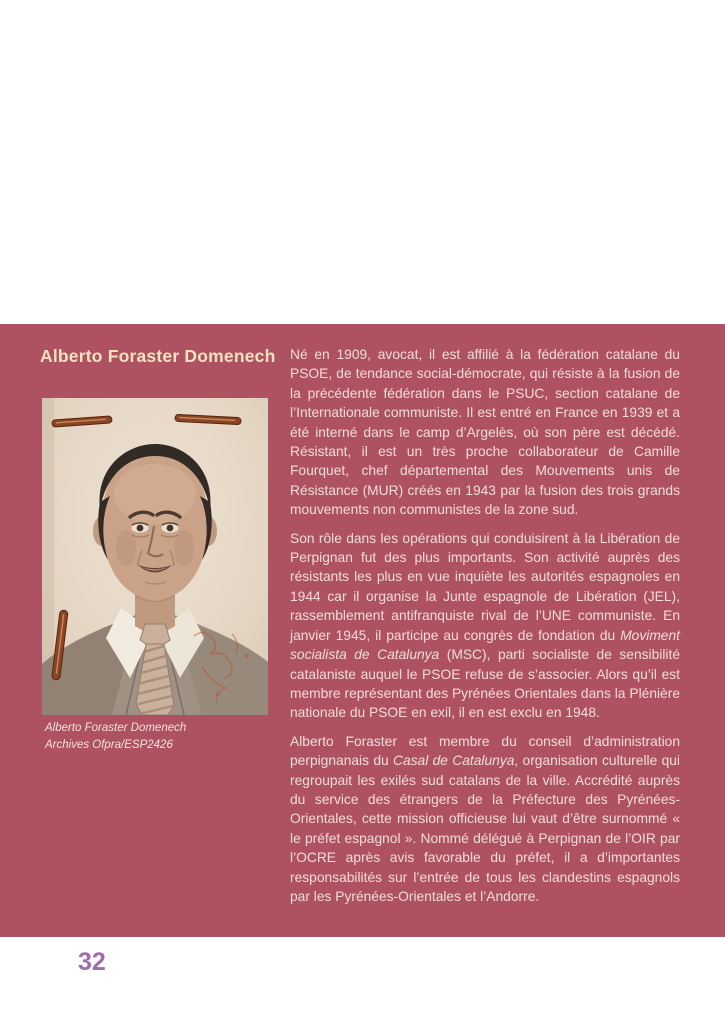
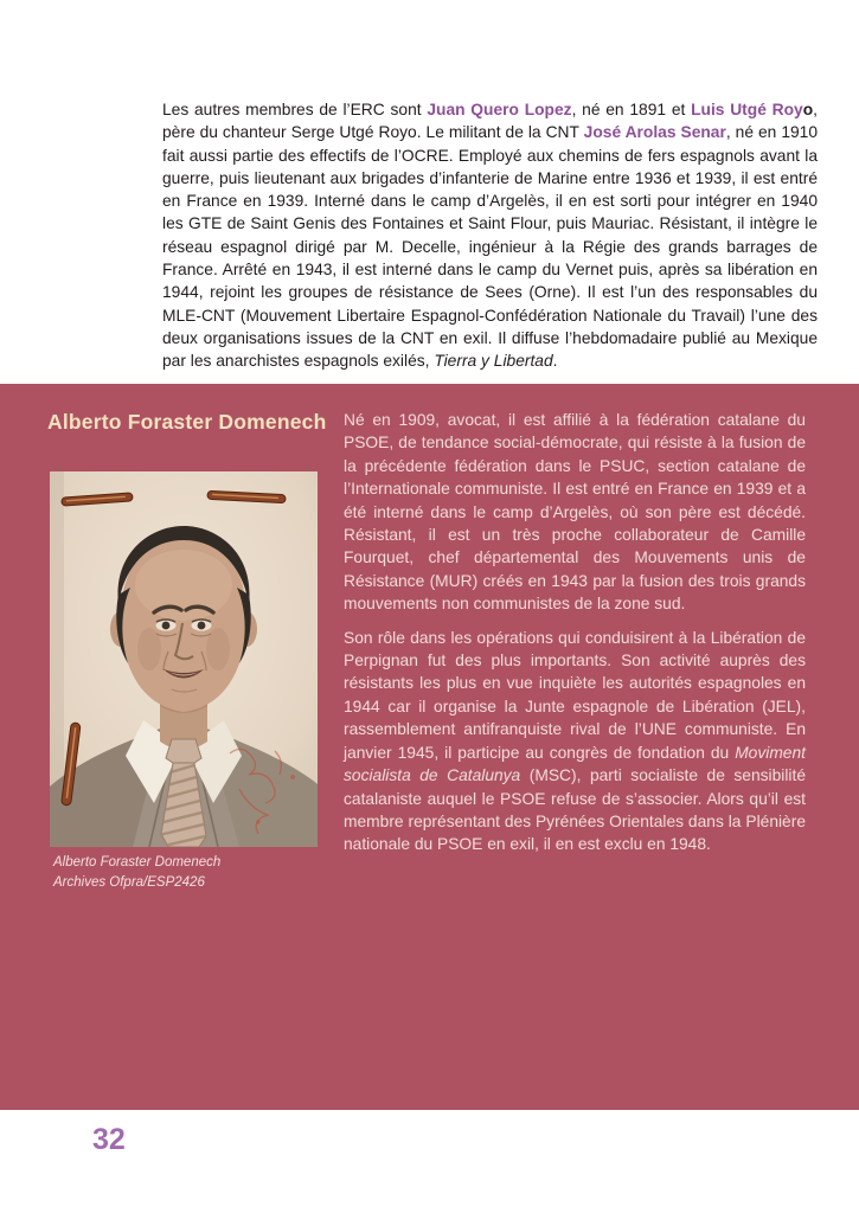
+ Les autres membres de l’ERC sont Juan Quero Lopez, né en 1891 et Luis Utgé Royo, père du chanteur Serge Utgé Royo. Le militant de la CNT José Arolas Senar, né en 1910 fait aussi partie des effectifs de l’OCRE. Employé aux chemins de fers espagnols avant la guerre, puis lieutenant aux brigades d’infanterie de Marine entre 1936 et 1939, il est entré en France en 1939. Interné dans le camp d’Argelès, il en est sorti pour intégrer en 1940 les GTE de Saint Genis des Fontaines et Saint Flour, puis Mauriac. Résistant, il intègre le réseau espagnol dirigé par M. Decelle, ingénieur à la Régie des grands barrages de France. Arrêté en 1943, il est interné dans le camp du Vernet puis, après sa libération en 1944, rejoint les groupes de résistance de Sees (Orne). Il est l’un des responsables du MLE-CNT (Mouvement Libertaire Espagnol-Confédération Nationale du Travail) l’une des deux organisations issues de la CNT en exil. Il diffuse l’hebdomadaire publié au Mexique par les anarchistes espagnols exilés, Tierra y Libertad.
  Alberto Foraster Domenech
  Alberto Foraster Domenech
  Archives Ofpra/ESP2426
  Né en 1909, avocat, il est affilié à la fédération catalane du PSOE, de tendance social-démocrate, qui résiste à la fusion de la précédente fédération dans le PSUC, section catalane de l’Internationale communiste. Il est entré en France en 1939 et a été interné dans le camp d’Argelès, où son père est décédé. Résistant, il est un très proche collaborateur de Camille Fourquet, chef départemental des Mouvements unis de Résistance (MUR) créés en 1943 par la fusion des trois grands mouvements non communistes de la zone sud.
  Son rôle dans les opérations qui conduisirent à la Libération de Perpignan fut des plus importants. Son activité auprès des résistants les plus en vue inquiète les autorités espagnoles en 1944 car il organise la Junte espagnole de Libération (JEL), rassemblement antifranquiste rival de l’UNE communiste. En janvier 1945, il participe au congrès de fondation du Moviment socialista de Catalunya (MSC), parti socialiste de sensibilité catalaniste auquel le PSOE refuse de s’associer. Alors qu’il est membre représentant des Pyrénées Orientales dans la Plénière nationale du PSOE en exil, il en est exclu en 1948.
- Alberto Foraster est membre du conseil d’administration perpignanais du Casal de Catalunya, organisation culturelle qui regroupait les exilés sud catalans de la ville. Accrédité auprès du service des étrangers de la Préfecture des Pyrénées-Orientales, cette mission officieuse lui vaut d’être surnommé « le préfet espagnol ». Nommé délégué à Perpignan de l’OIR par l’OCRE après avis favorable du préfet, il a d’importantes responsabilités sur l’entrée de tous les clandestins espagnols par les Pyrénées-Orientales et l’Andorre.
  32
